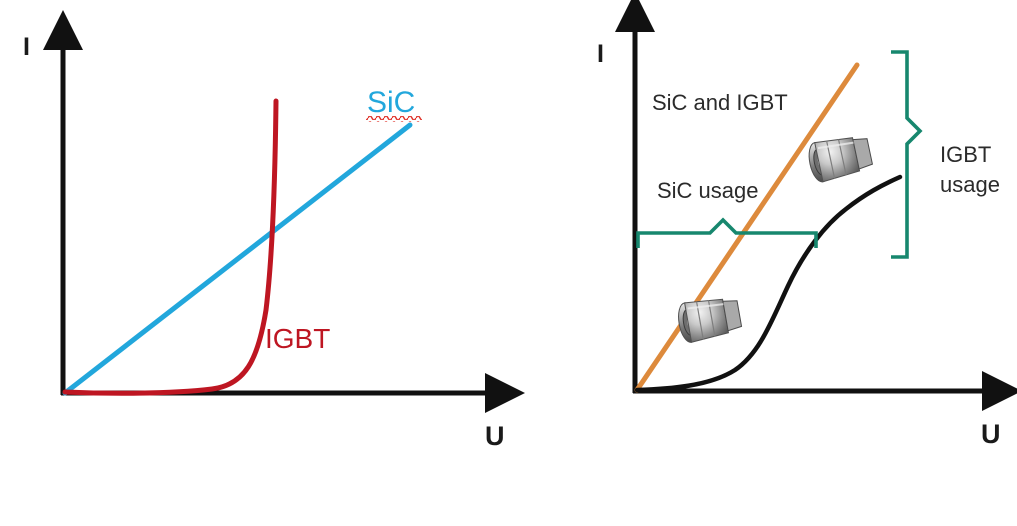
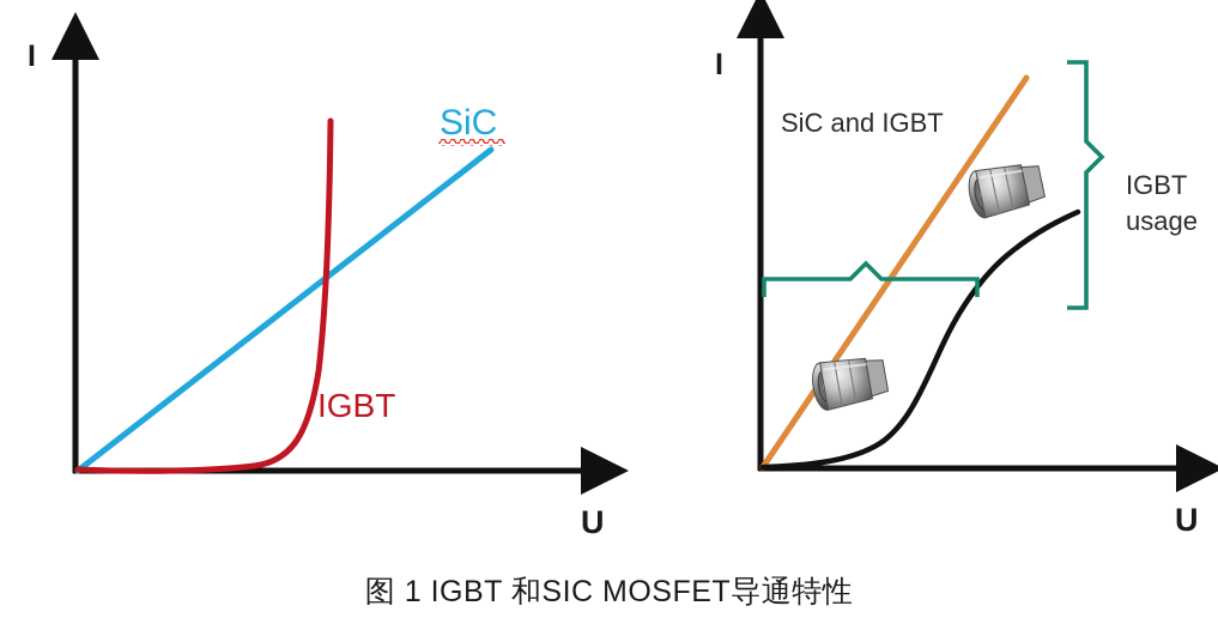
  I
  U
  SiC
  IGBT
  I
  U
  SiC and IGBT
- SiC usage
  IGBT
  usage
+ 图 1 IGBT 和SIC MOSFET导通特性
